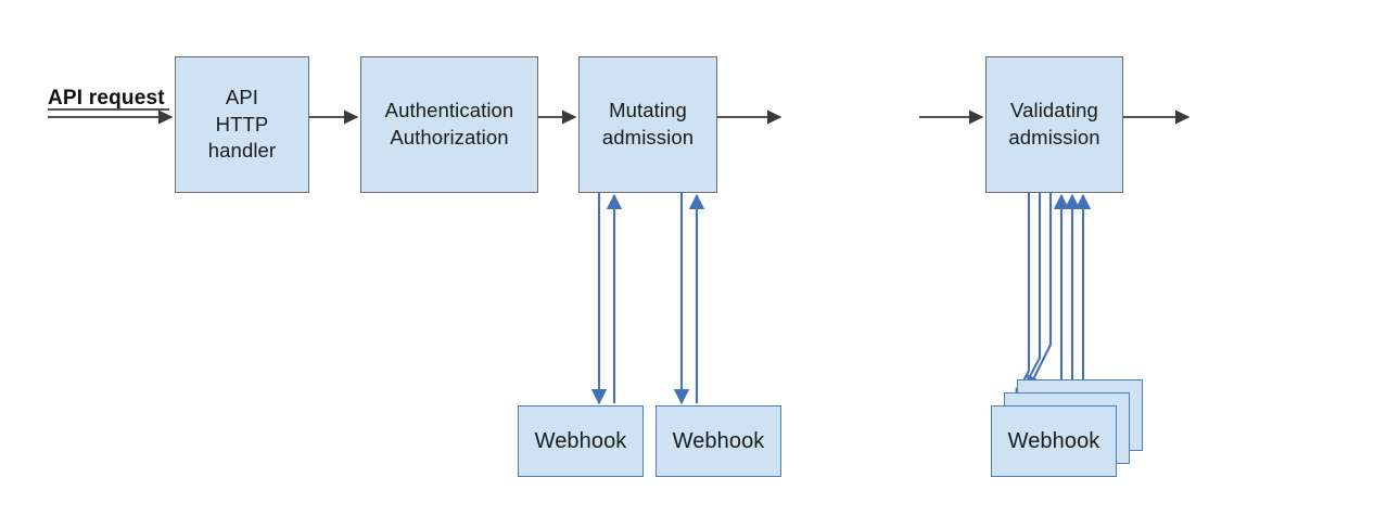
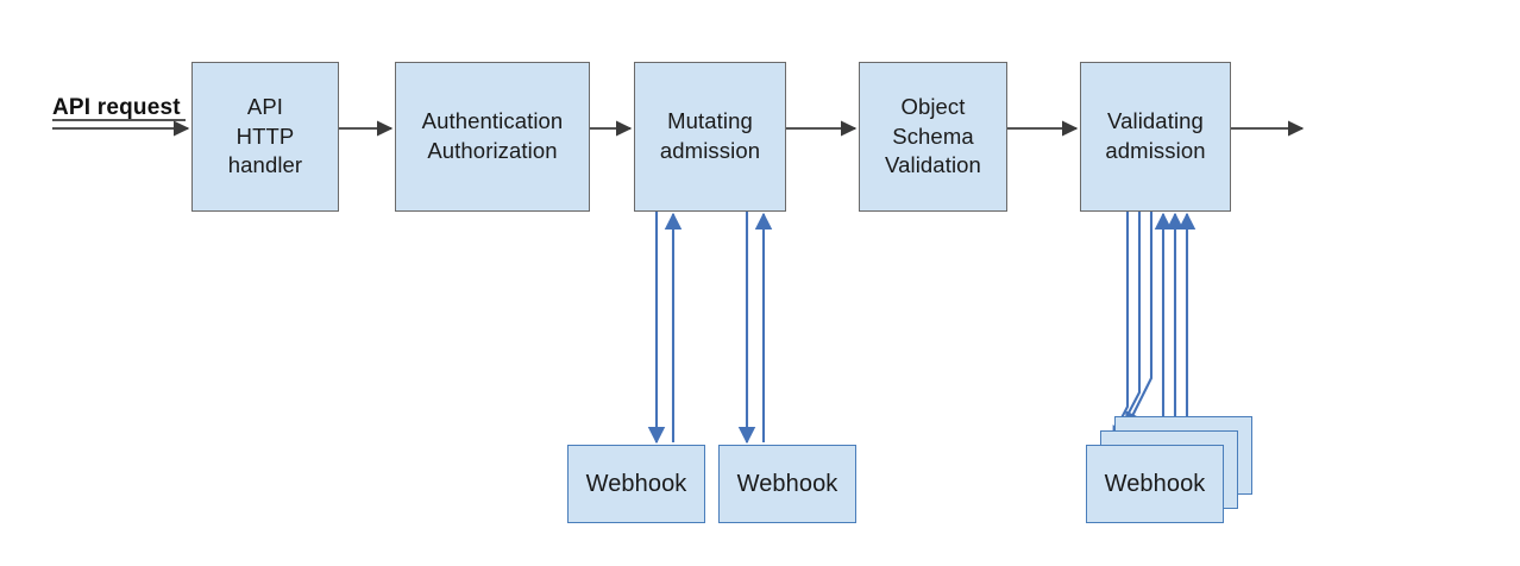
  API request
  API
  HTTP
  handler
  Authentication
  Authorization
  Mutating
  admission
+ Object
+ Schema
+ Validation
  Validating
  admission
  Webhook
  Webhook
  Webhook
